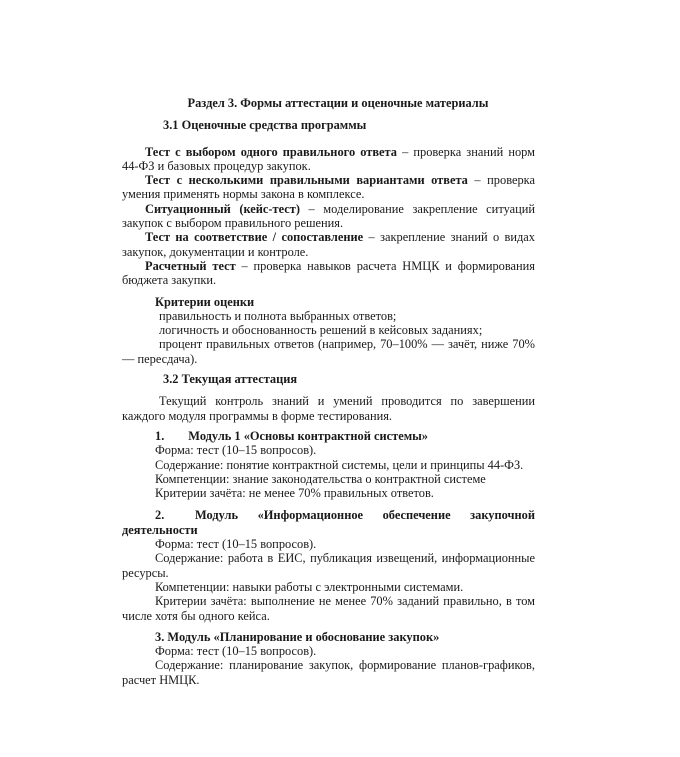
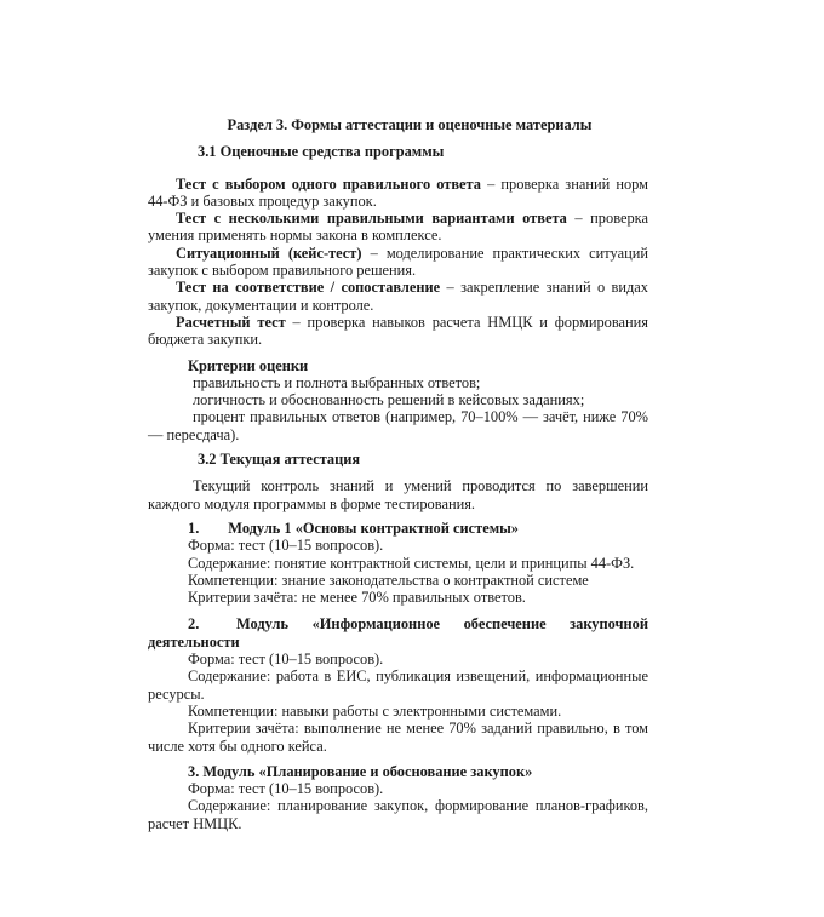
  Раздел 3. Формы аттестации и оценочные материалы
  3.1 Оценочные средства программы
  Тест с выбором одного правильного ответа – проверка знаний норм 44-ФЗ и базовых процедур закупок.
  Тест с несколькими правильными вариантами ответа – проверка умения применять нормы закона в комплексе.
- Ситуационный (кейс-тест) – моделирование закрепление ситуаций закупок с выбором правильного решения.
+ Ситуационный (кейс-тест) – моделирование практических ситуаций закупок с выбором правильного решения.
  Тест на соответствие / сопоставление – закрепление знаний о видах закупок, документации и контроле.
  Расчетный тест – проверка навыков расчета НМЦК и формирования бюджета закупки.
  Критерии оценки
  правильность и полнота выбранных ответов;
  логичность и обоснованность решений в кейсовых заданиях;
  процент правильных ответов (например, 70–100% — зачёт, ниже 70% — пересдача).
  3.2 Текущая аттестация
  Текущий контроль знаний и умений проводится по завершении каждого модуля программы в форме тестирования.
  1. Модуль 1 «Основы контрактной системы»
  Форма: тест (10–15 вопросов).
  Содержание: понятие контрактной системы, цели и принципы 44-ФЗ.
  Компетенции: знание законодательства о контрактной системе
  Критерии зачёта: не менее 70% правильных ответов.
  2.
  Модуль
  «Информационное
  обеспечение
  закупочной
  деятельности
  Форма: тест (10–15 вопросов).
  Содержание: работа в ЕИС, публикация извещений, информационные ресурсы.
  Компетенции: навыки работы с электронными системами.
  Критерии зачёта: выполнение не менее 70% заданий правильно, в том числе хотя бы одного кейса.
  3. Модуль «Планирование и обоснование закупок»
  Форма: тест (10–15 вопросов).
  Содержание: планирование закупок, формирование планов-графиков, расчет НМЦК.
